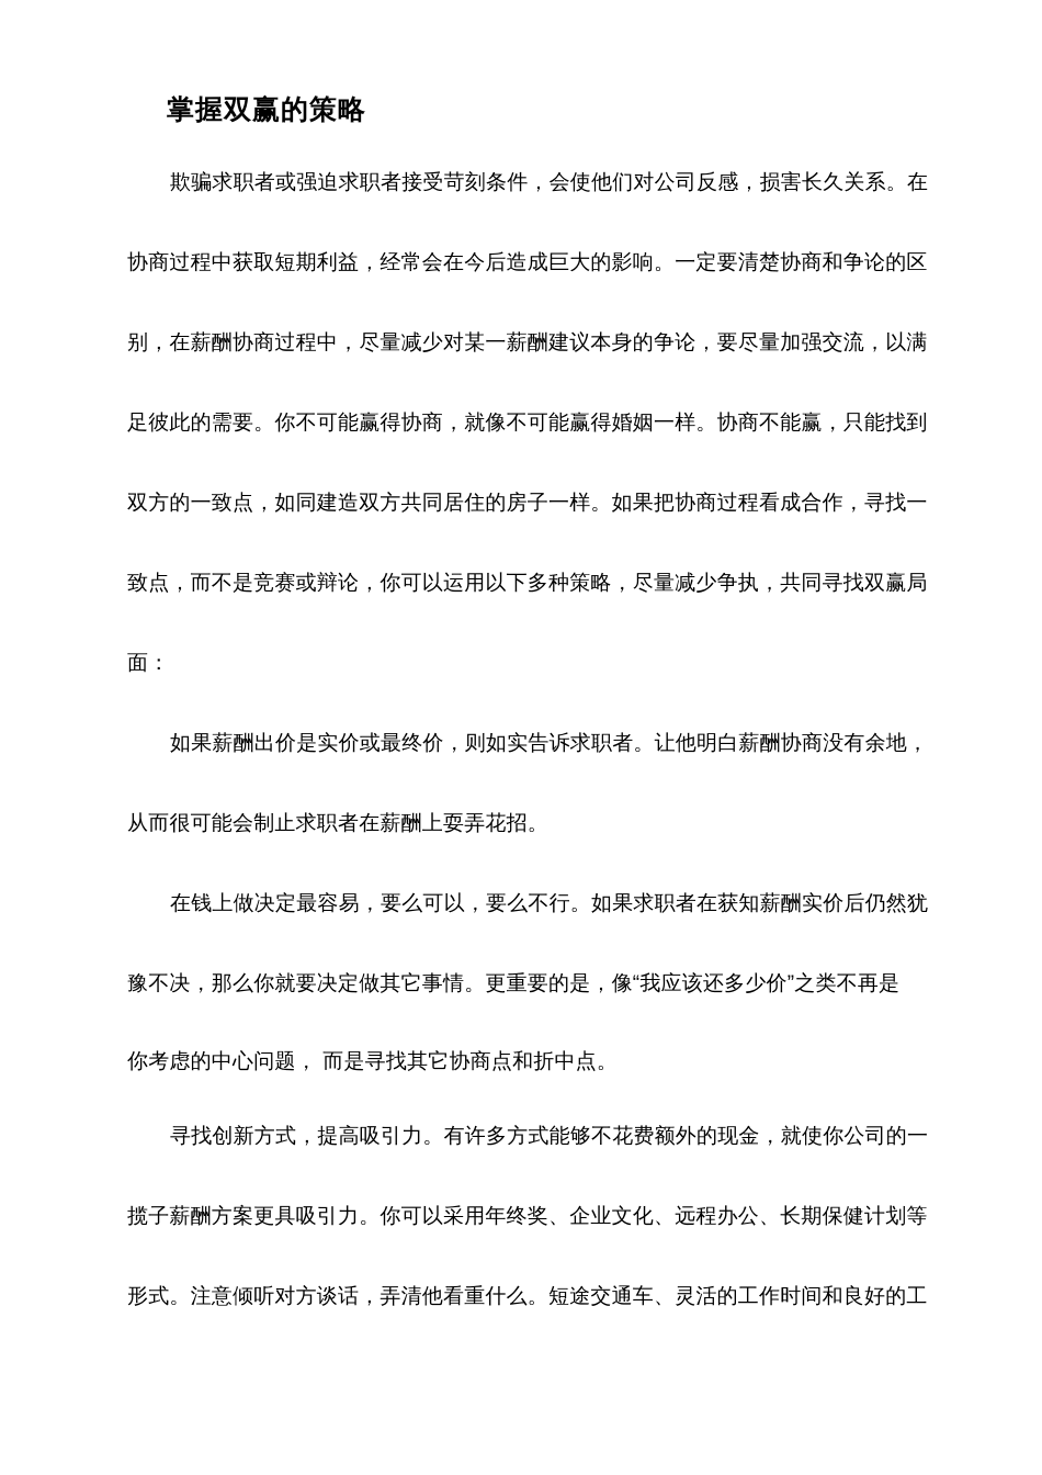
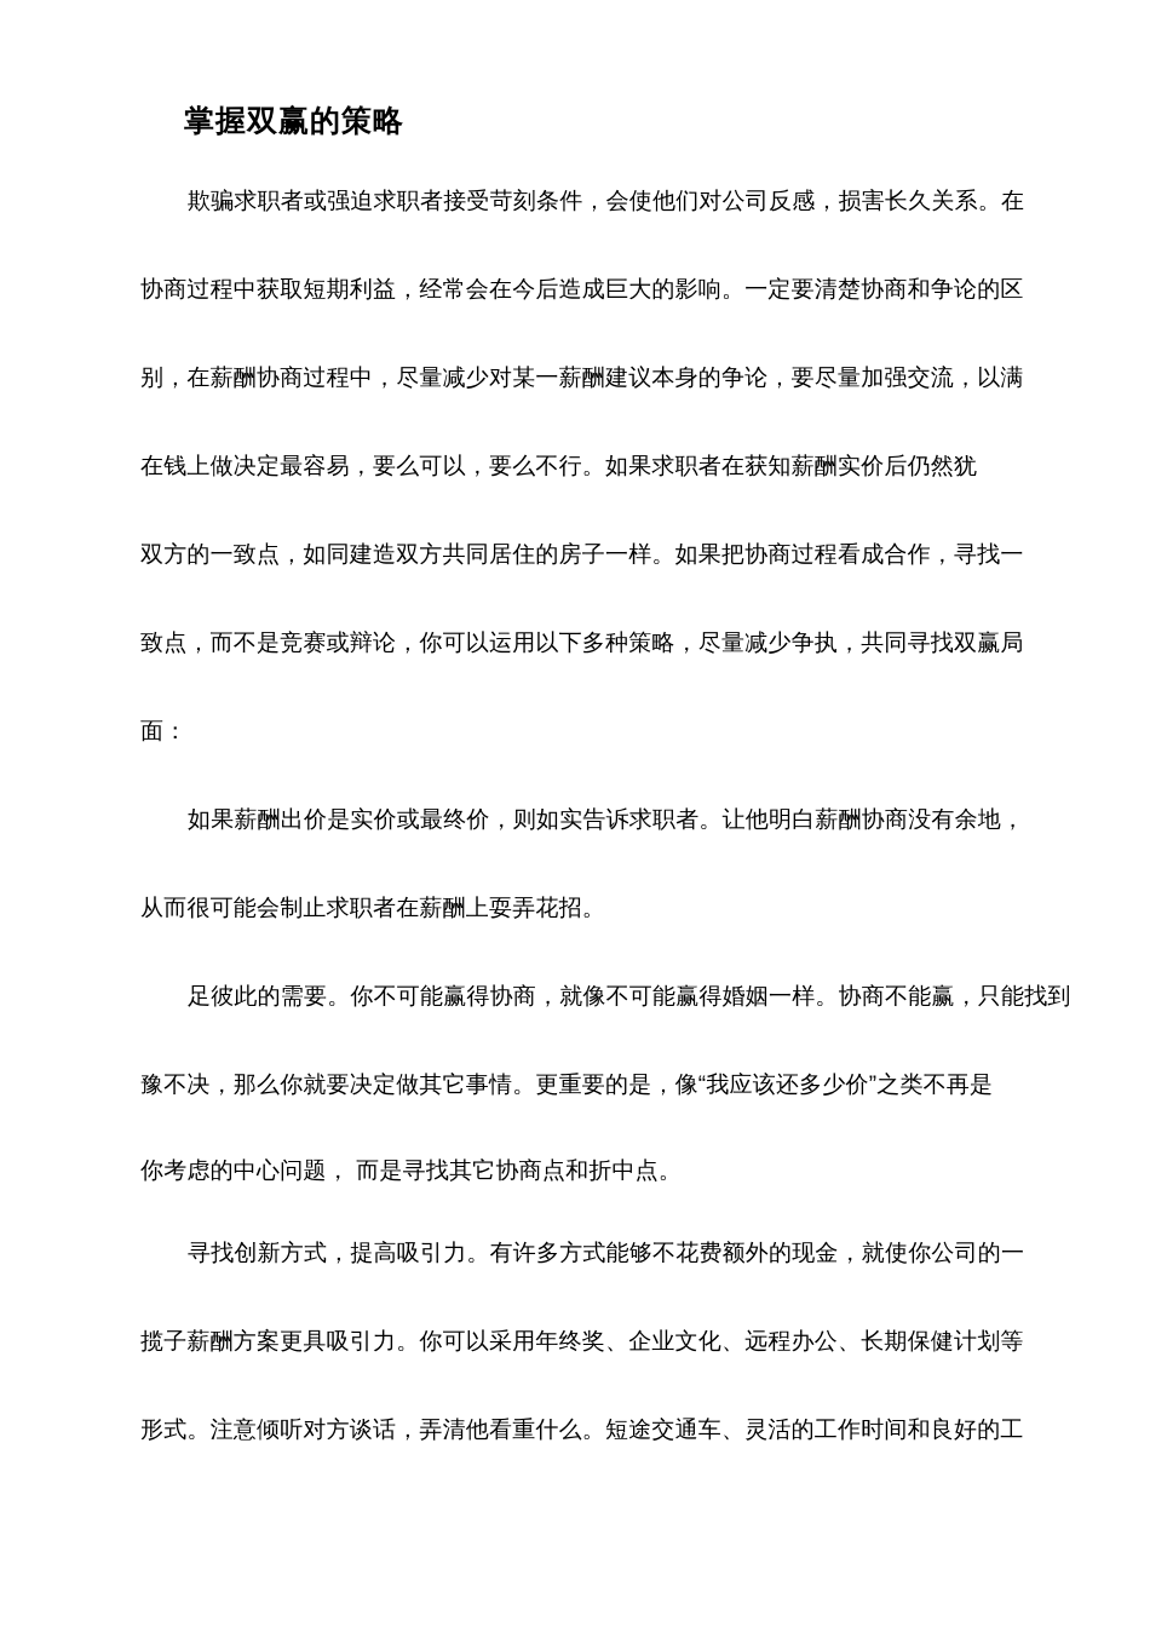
  掌握双赢的策略
  欺骗求职者或强迫求职者接受苛刻条件，会使他们对公司反感，损害长久关系。在
  协商过程中获取短期利益，经常会在今后造成巨大的影响。一定要清楚协商和争论的区
  别，在薪酬协商过程中，尽量减少对某一薪酬建议本身的争论，要尽量加强交流，以满
- 足彼此的需要。你不可能赢得协商，就像不可能赢得婚姻一样。协商不能赢，只能找到
+ 在钱上做决定最容易，要么可以，要么不行。如果求职者在获知薪酬实价后仍然犹
  双方的一致点，如同建造双方共同居住的房子一样。如果把协商过程看成合作，寻找一
  致点，而不是竞赛或辩论，你可以运用以下多种策略，尽量减少争执，共同寻找双赢局
  面：
  如果薪酬出价是实价或最终价，则如实告诉求职者。让他明白薪酬协商没有余地，
  从而很可能会制止求职者在薪酬上耍弄花招。
- 在钱上做决定最容易，要么可以，要么不行。如果求职者在获知薪酬实价后仍然犹
+ 足彼此的需要。你不可能赢得协商，就像不可能赢得婚姻一样。协商不能赢，只能找到
  豫不决，那么你就要决定做其它事情。更重要的是，像“我应该还多少价”之类不再是
  你考虑的中心问题， 而是寻找其它协商点和折中点。
  寻找创新方式，提高吸引力。有许多方式能够不花费额外的现金，就使你公司的一
  揽子薪酬方案更具吸引力。你可以采用年终奖、企业文化、远程办公、长期保健计划等
  形式。注意倾听对方谈话，弄清他看重什么。短途交通车、灵活的工作时间和良好的工
